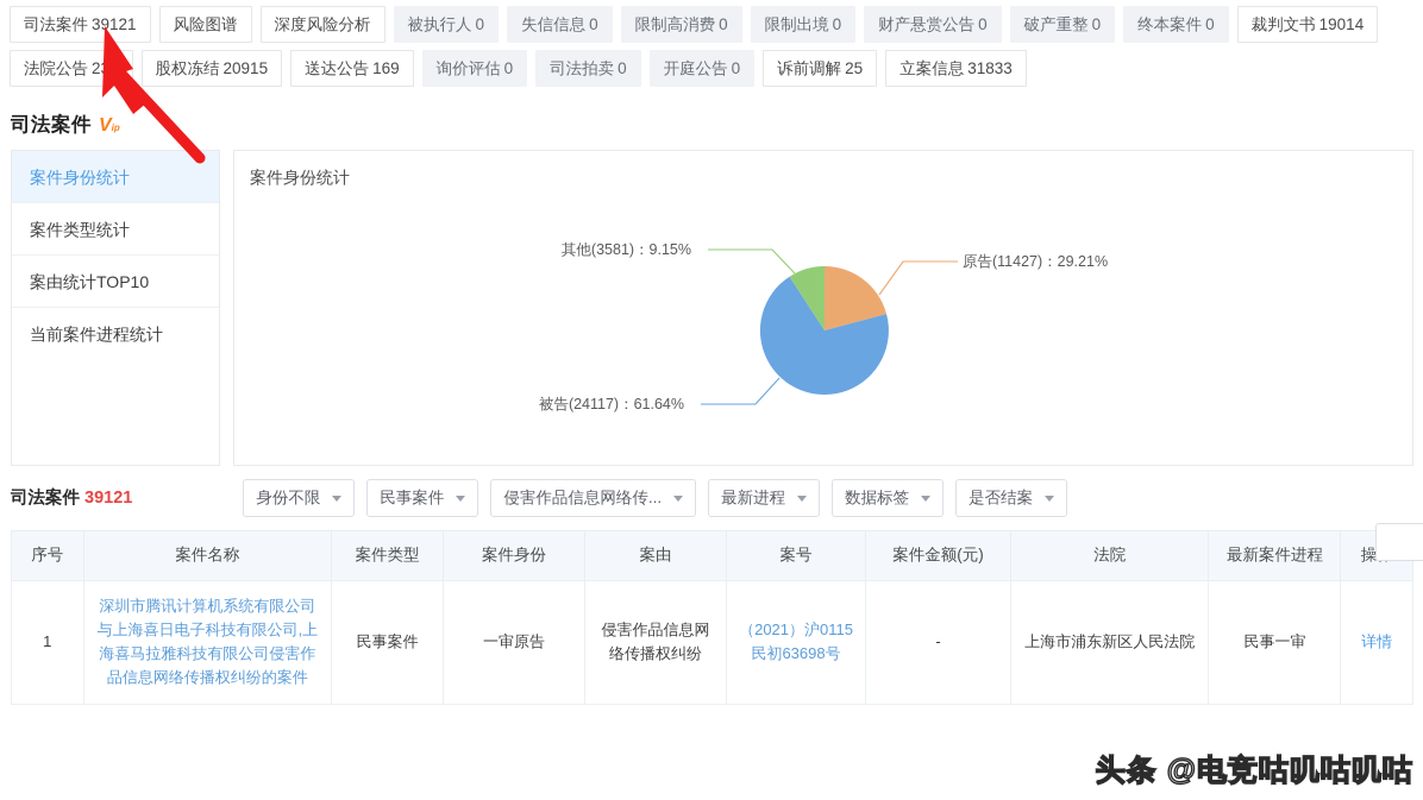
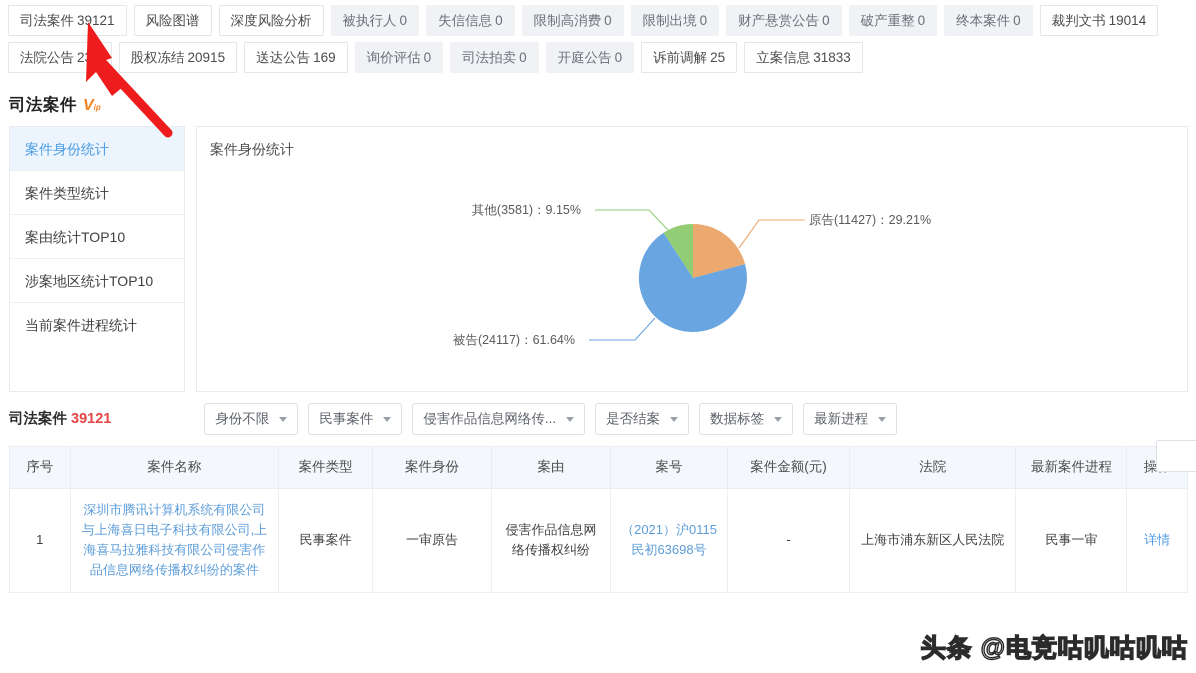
  司法案件 39121
  风险图谱
  深度风险分析
  被执行人 0
  失信信息 0
  限制高消费 0
  限制出境 0
  财产悬赏公告 0
  破产重整 0
  终本案件 0
  裁判文书 19014
  法院公告 2
  股权冻结 20915
  送达公告 169
  询价评估 0
  司法拍卖 0
  开庭公告 0
  诉前调解 25
  立案信息 31833
  司法案件
  Vip
  案件身份统计
  案件类型统计
  案由统计TOP10
+ 涉案地区统计TOP10
  当前案件进程统计
  案件身份统计
  其他(3581)：9.15%
  原告(11427)：29.21%
  被告(24117)：61.64%
  司法案件 39121
  身份不限
  民事案件
  侵害作品信息网络传...
- 最新进程
+ 是否结案
  数据标签
- 是否结案
+ 最新进程
  序号	案件名称	案件类型	案件身份	案由	案号	案件金额(元)	法院	最新案件进程	操
  1	深圳市腾讯计算机系统有限公司与上海喜日电子科技有限公司,上海喜马拉雅科技有限公司侵害作品信息网络传播权纠纷的案件	民事案件	一审原告	侵害作品信息网络传播权纠纷	（2021）沪0115民初63698号	-	上海市浦东新区人民法院	民事一审	详情
  头条 @电竞咕叽咕叽咕
